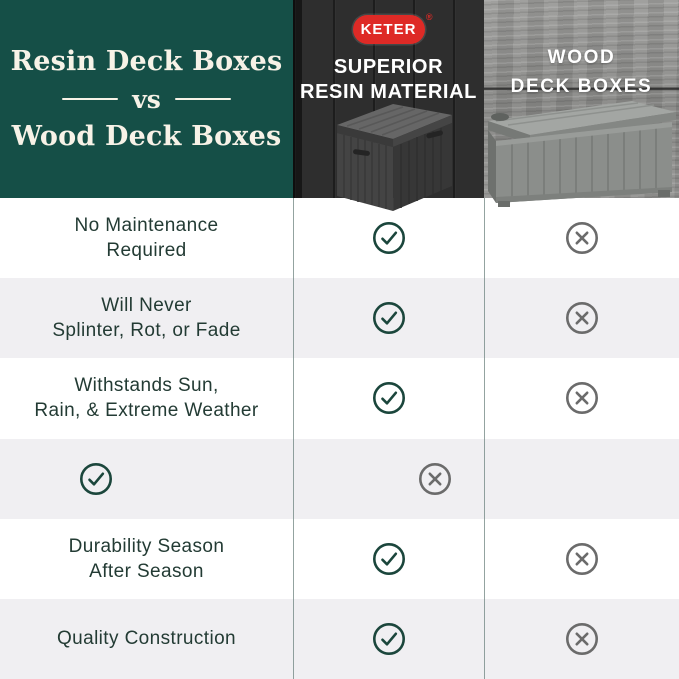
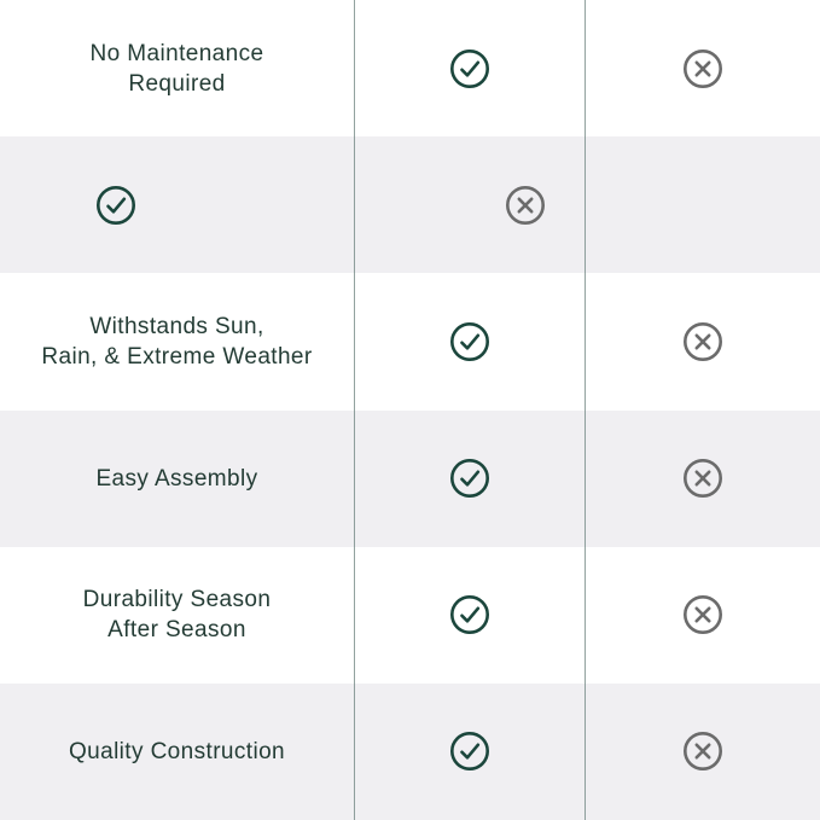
- Resin Deck Boxes
- vs
- Wood Deck Boxes
- KETER
- ®
- SUPERIOR
- RESIN MATERIAL
- WOOD
- DECK BOXES
  No Maintenance
  Required
- Will Never
- Splinter, Rot, or Fade
  Withstands Sun,
  Rain, & Extreme Weather
+ Easy Assembly
  Durability Season
  After Season
  Quality Construction
